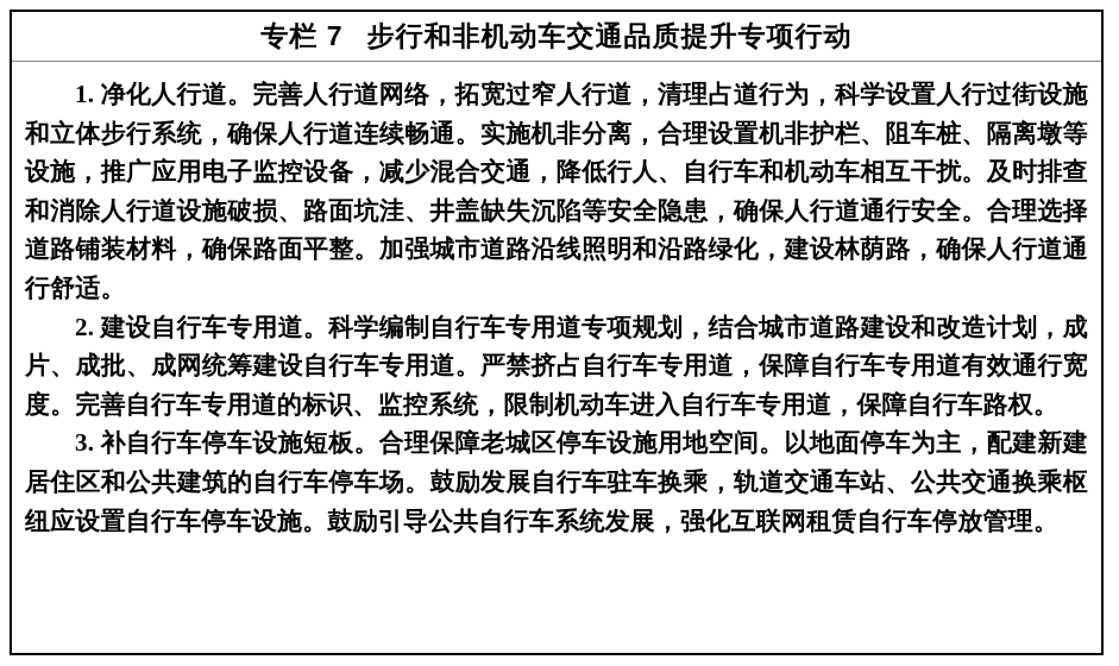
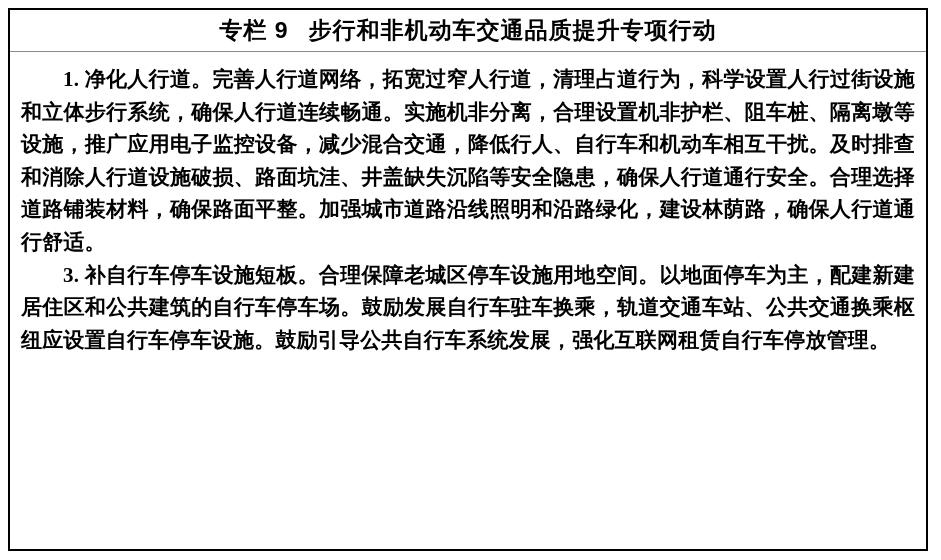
- 专栏 7
+ 专栏 9
  步行和非机动车交通品质提升专项行动
  1. 净化人行道。完善人行道网络，拓宽过窄人行道，清理占道行为，科学设置人行过街设施和立体步行系统，确保人行道连续畅通。实施机非分离，合理设置机非护栏、阻车桩、隔离墩等设施，推广应用电子监控设备，减少混合交通，降低行人、自行车和机动车相互干扰。及时排查和消除人行道设施破损、路面坑洼、井盖缺失沉陷等安全隐患，确保人行道通行安全。合理选择道路铺装材料，确保路面平整。加强城市道路沿线照明和沿路绿化，建设林荫路，确保人行道通行舒适。
- 2. 建设自行车专用道。科学编制自行车专用道专项规划，结合城市道路建设和改造计划，成片、成批、成网统筹建设自行车专用道。严禁挤占自行车专用道，保障自行车专用道有效通行宽度。完善自行车专用道的标识、监控系统，限制机动车进入自行车专用道，保障自行车路权。
  3. 补自行车停车设施短板。合理保障老城区停车设施用地空间。以地面停车为主，配建新建居住区和公共建筑的自行车停车场。鼓励发展自行车驻车换乘，轨道交通车站、公共交通换乘枢纽应设置自行车停车设施。鼓励引导公共自行车系统发展，强化互联网租赁自行车停放管理。
